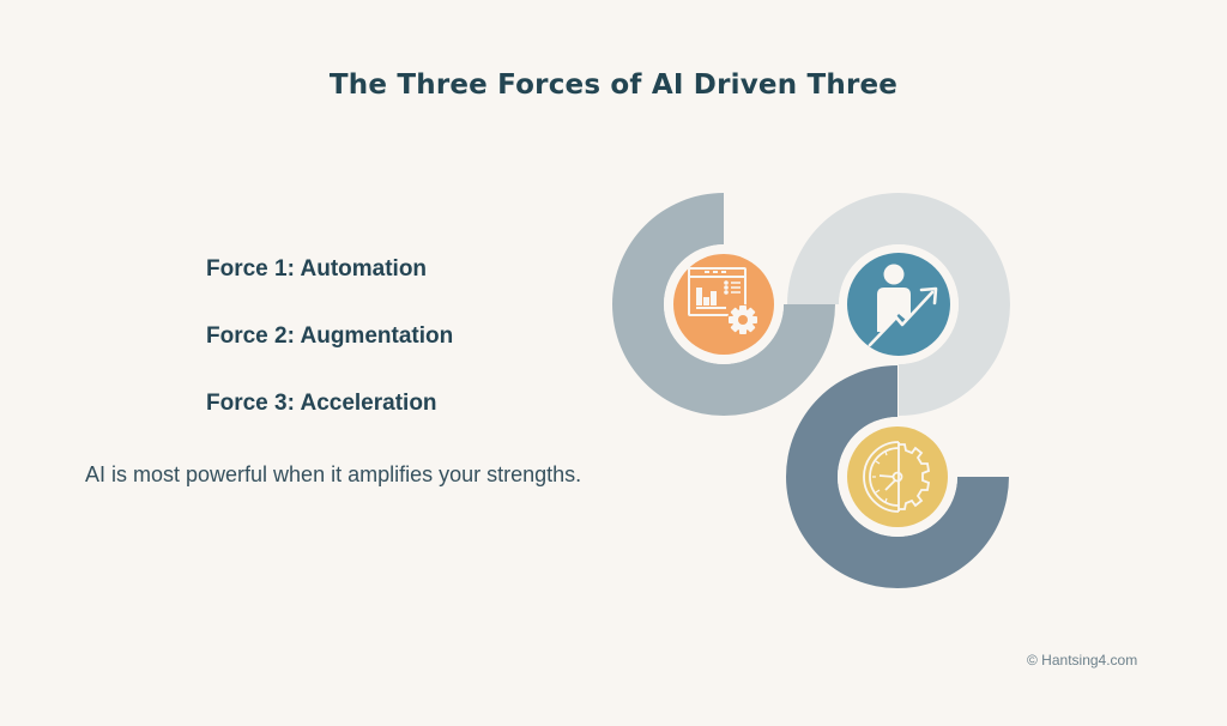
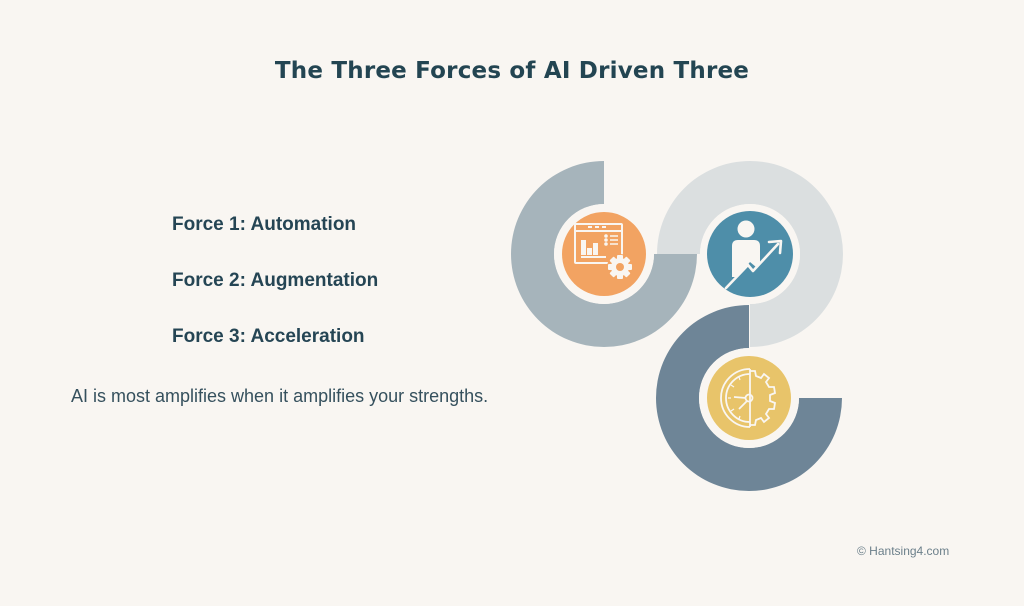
  The Three Forces of AI Driven Three
  Force 1: Automation
  Force 2: Augmentation
  Force 3: Acceleration
- AI is most powerful when it amplifies your strengths.
+ AI is most amplifies when it amplifies your strengths.
  © Hantsing4.com
